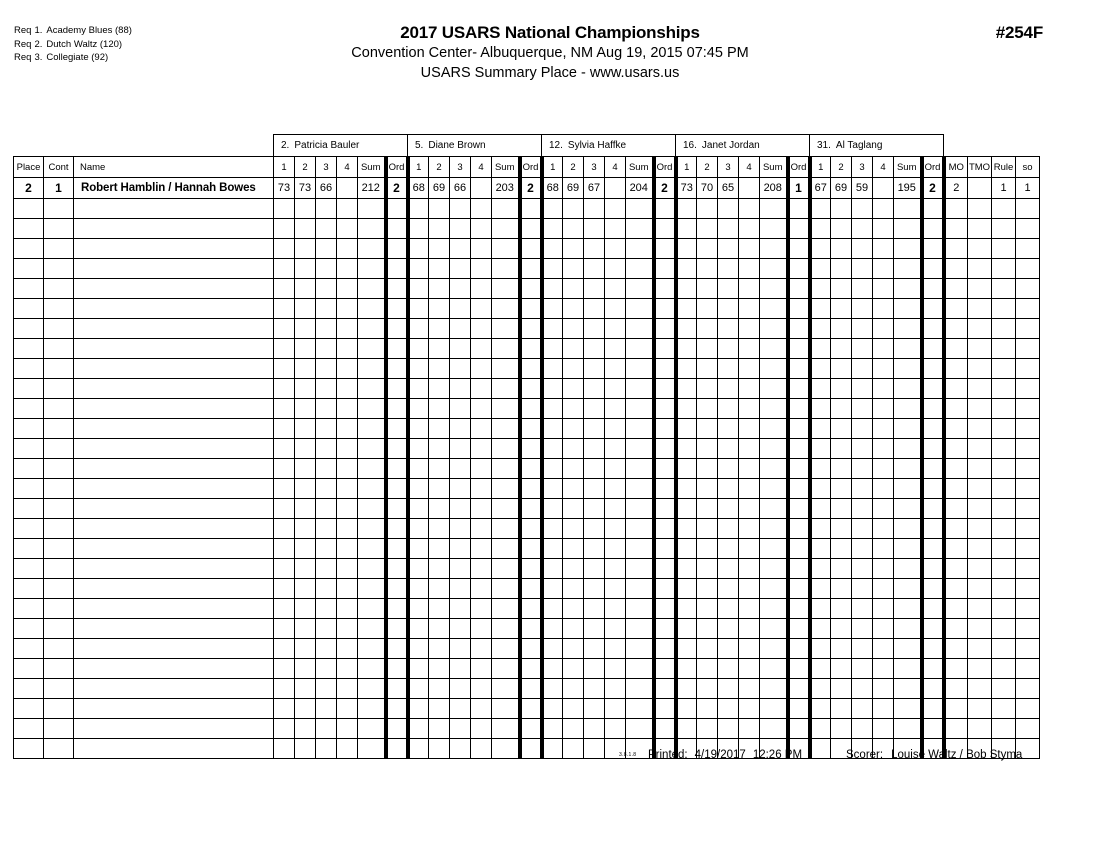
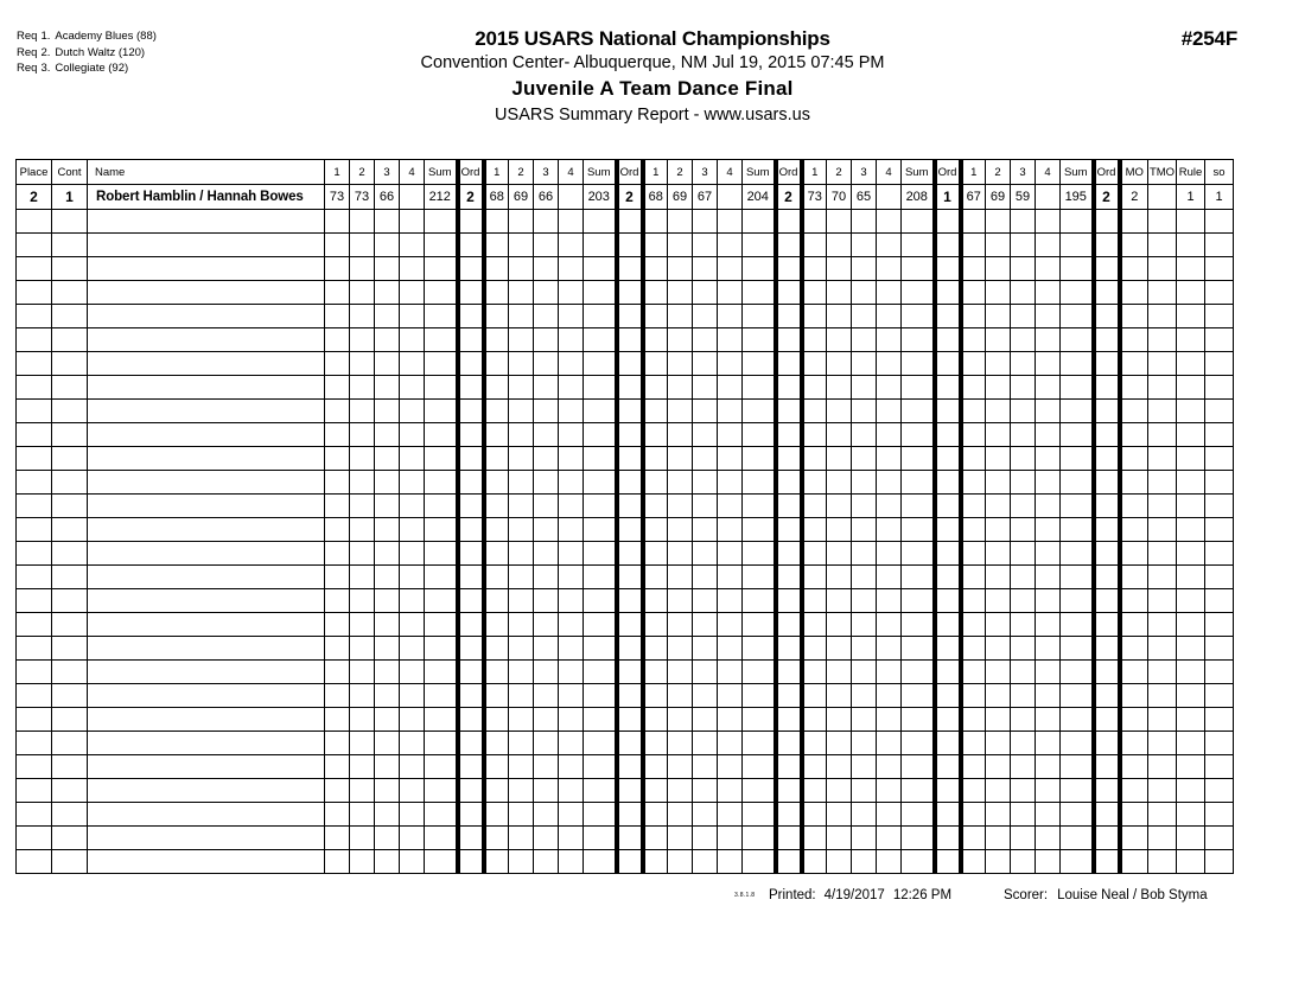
  Req 1. Academy Blues (88)
  Req 2. Dutch Waltz (120)
  Req 3. Collegiate (92)
- 2017 USARS National Championships
+ 2015 USARS National Championships
- Convention Center- Albuquerque, NM Aug 19, 2015 07:45 PM
+ Convention Center- Albuquerque, NM Jul 19, 2015 07:45 PM
+ Juvenile A Team Dance Final
- USARS Summary Place - www.usars.us
+ USARS Summary Report - www.usars.us
  #254F
- 	2. Patricia Bauler	5. Diane Brown	12. Sylvia Haffke	16. Janet Jordan	31. Al Taglang
  Place	Cont	Name	1	2	3	4	Sum	Ord	1	2	3	4	Sum	Ord	1	2	3	4	Sum	Ord	1	2	3	4	Sum	Ord	1	2	3	4	Sum	Ord	MO	TMO	Rule	so
  2	1	Robert Hamblin / Hannah Bowes	73	73	66		212	2	68	69	66		203	2	68	69	67		204	2	73	70	65		208	1	67	69	59		195	2	2		1	1
  Printed: 4/19/2017 12:26 PM
- Scorer: Louise Waltz / Bob Styma
+ Scorer: Louise Neal / Bob Styma
